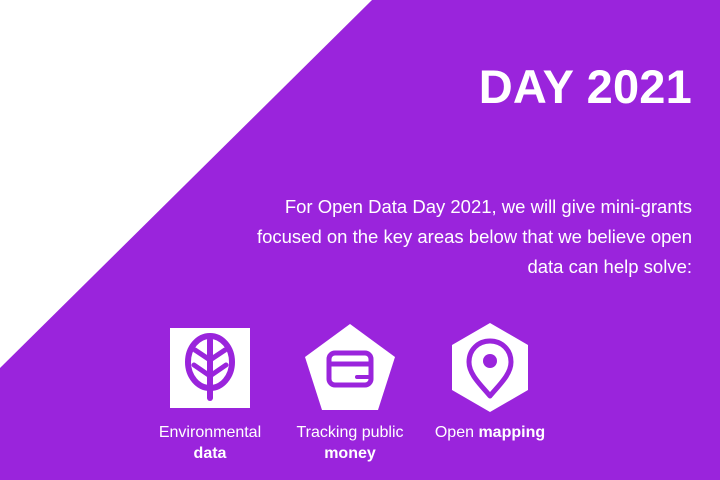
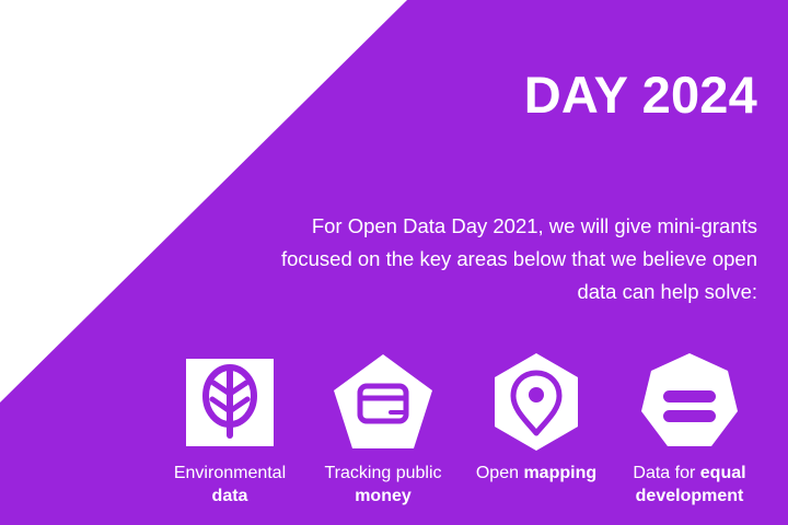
- DAY 2021
+ DAY 2024
  For Open Data Day 2021, we will give mini-grants focused on the key areas below that we believe open data can help solve:
  Environmental data
  Tracking public money
  Open mapping
+ Data for equal development
